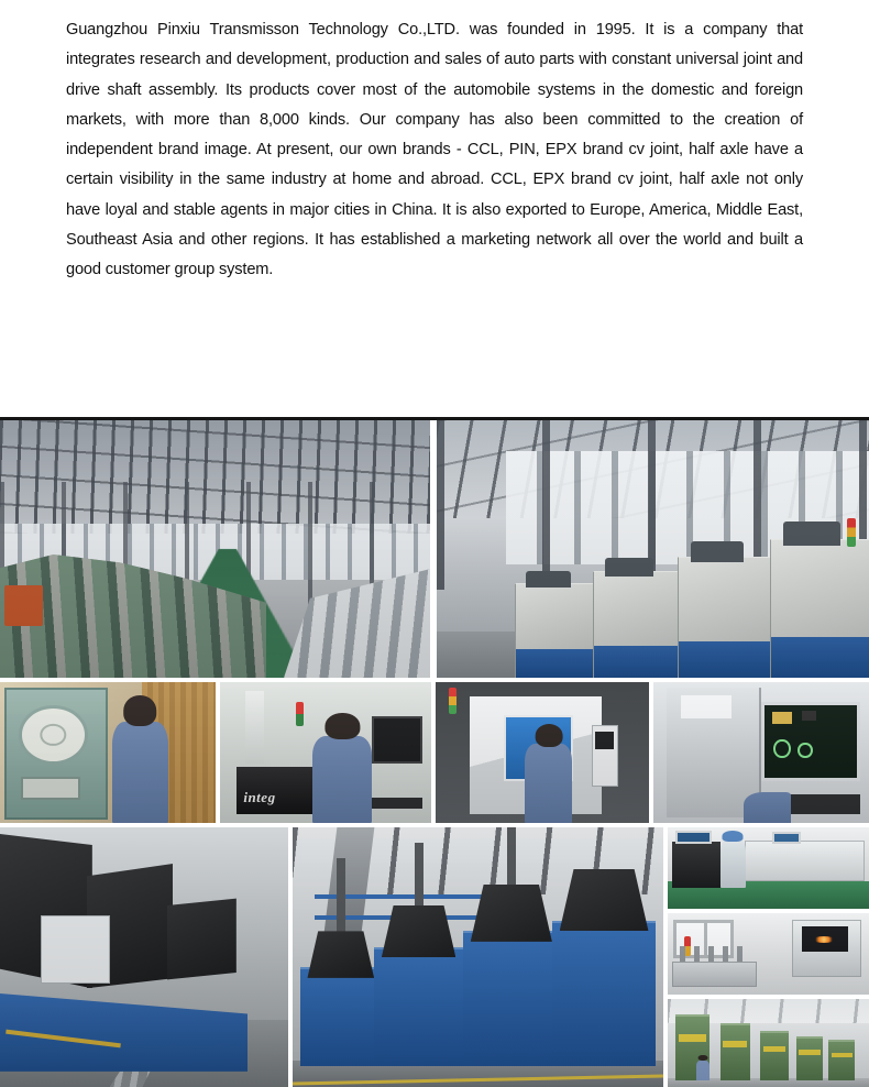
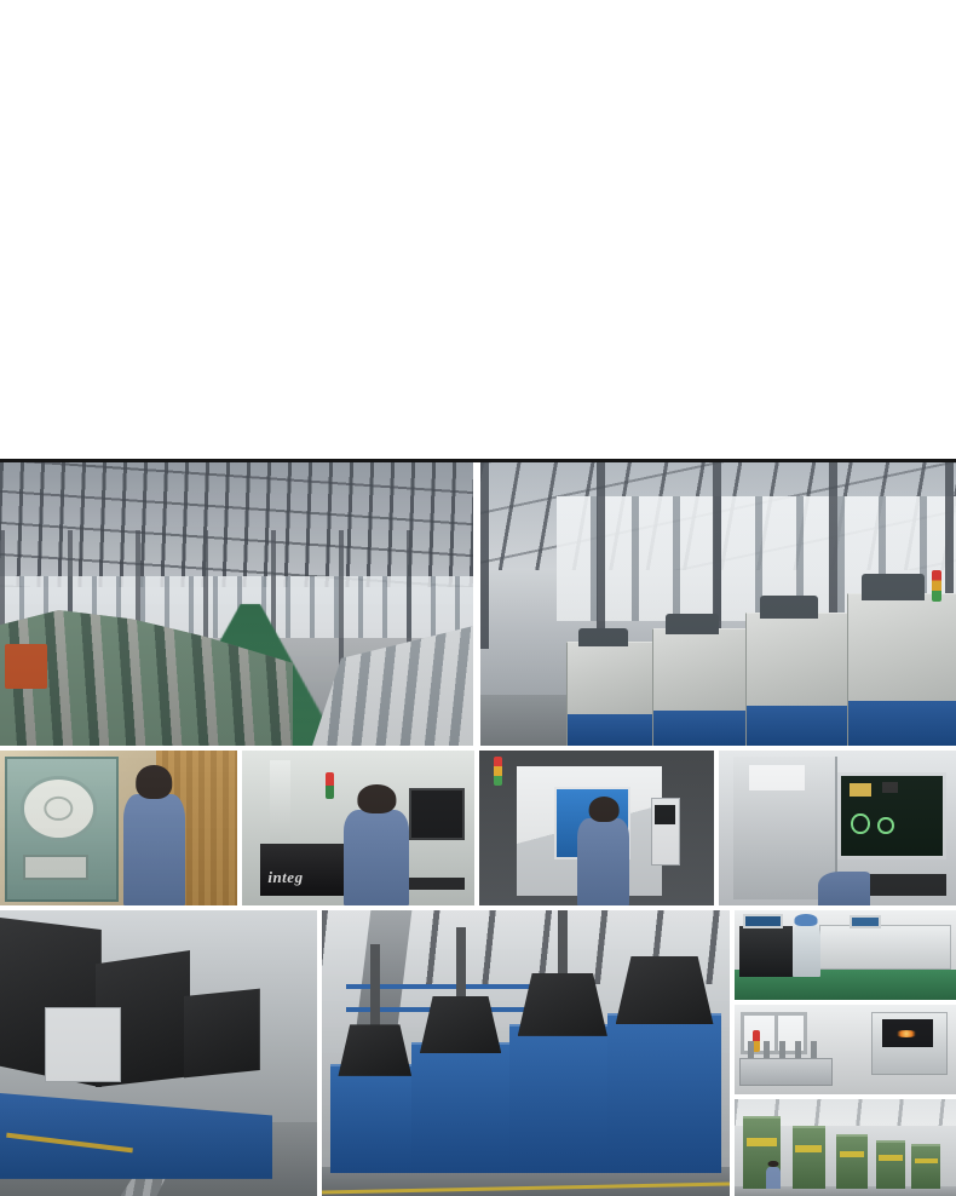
- Guangzhou Pinxiu Transmisson Technology Co.,LTD. was founded in 1995. It is a company that integrates research and development, production and sales of auto parts with constant universal joint and drive shaft assembly. Its products cover most of the automobile systems in the domestic and foreign markets, with more than 8,000 kinds. Our company has also been committed to the creation of independent brand image. At present, our own brands - CCL, PIN, EPX brand cv joint, half axle have a certain visibility in the same industry at home and abroad. CCL, EPX brand cv joint, half axle not only have loyal and stable agents in major cities in China. It is also exported to Europe, America, Middle East, Southeast Asia and other regions. It has established a marketing network all over the world and built a good customer group system.
